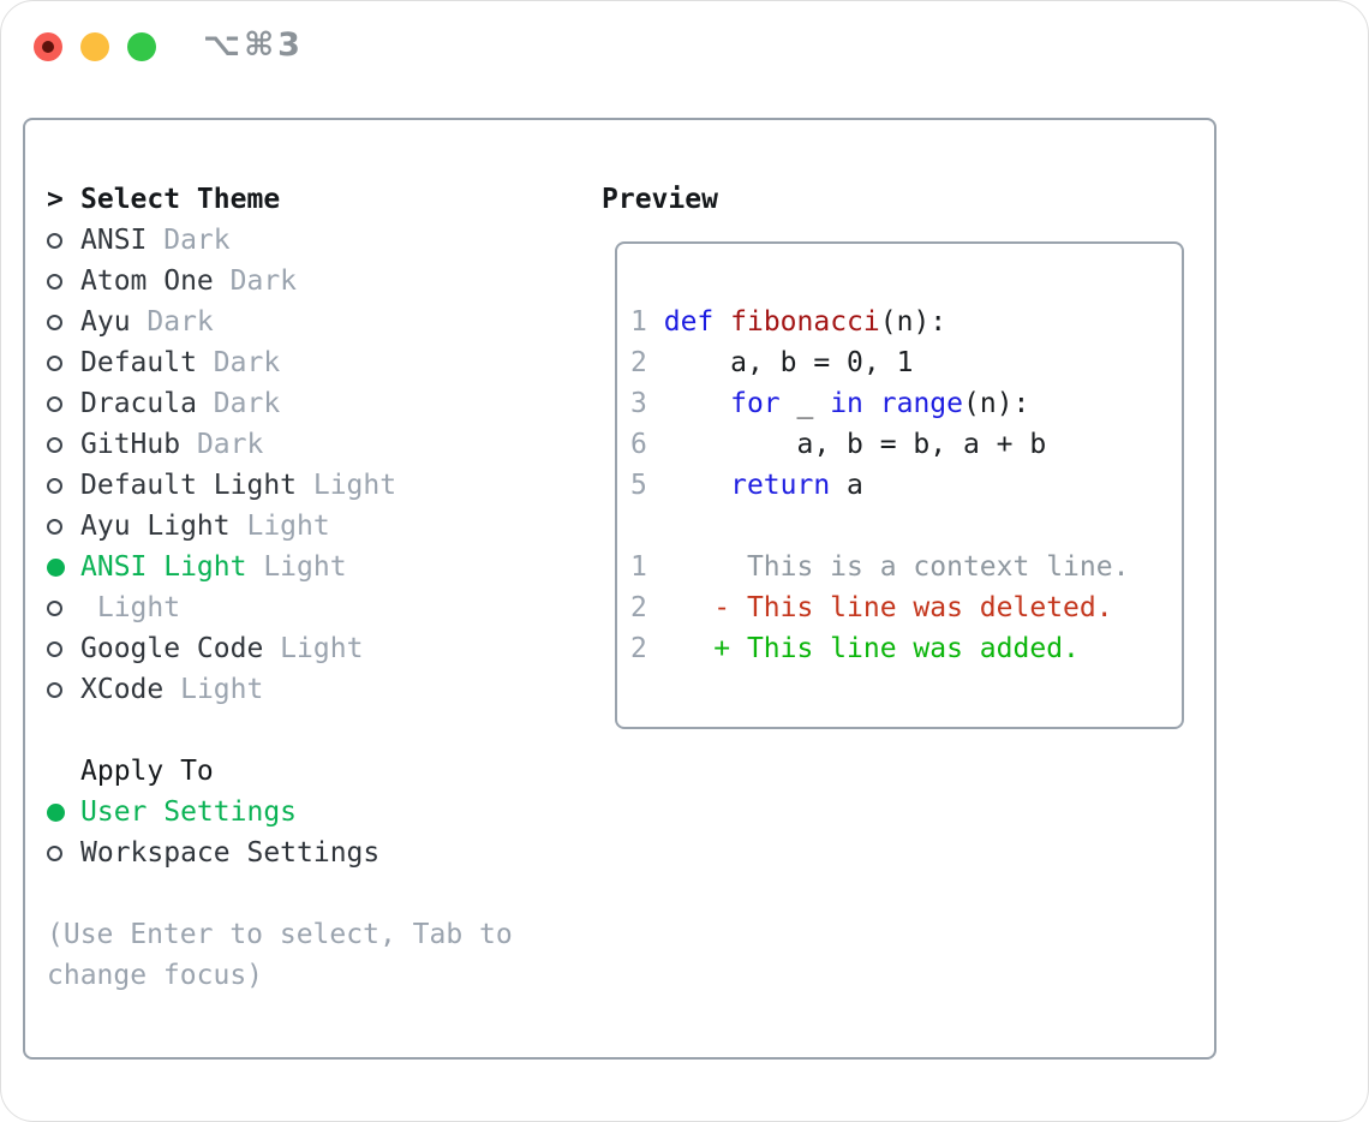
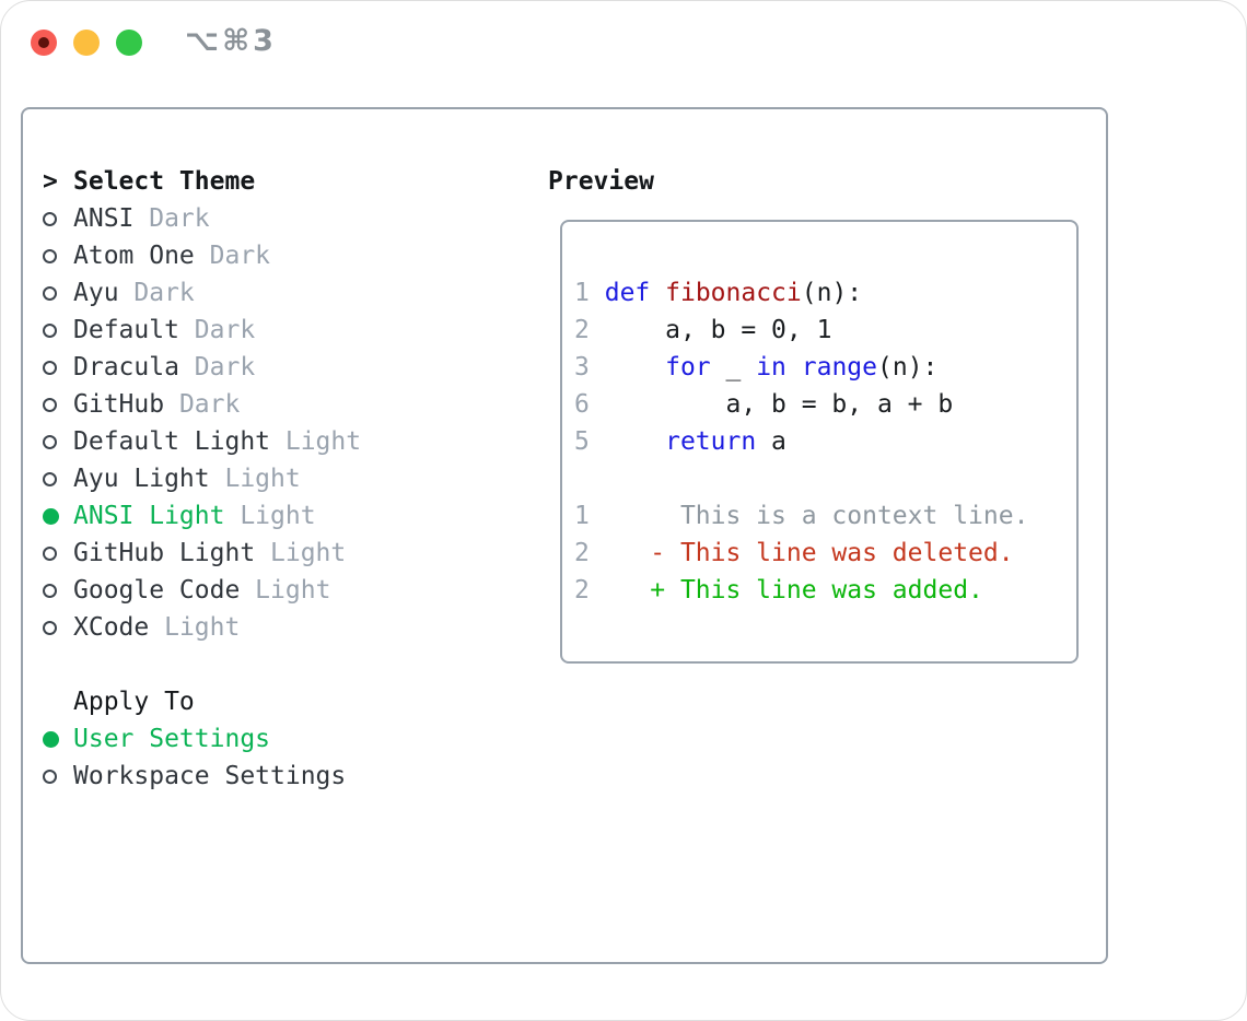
  ⌥⌘3
  >
  Select Theme
  ANSI
  Dark
  Atom One
  Dark
  Ayu
  Dark
  Default
  Dark
  Dracula
  Dark
  GitHub
  Dark
  Default Light
  Light
  Ayu Light
  Light
  ANSI Light
  Light
+ GitHub Light
  Light
  Google Code
  Light
  XCode
  Light
  Apply To
  User Settings
  Workspace Settings
- (Use Enter to select, Tab to
- change focus)
  Preview
  1 def fibonacci(n):
  2 a, b = 0, 1
  3 for _ in range(n):
  6 a, b = b, a + b
  5 return a
  1 This is a context line.
  2 - This line was deleted.
  2 + This line was added.
